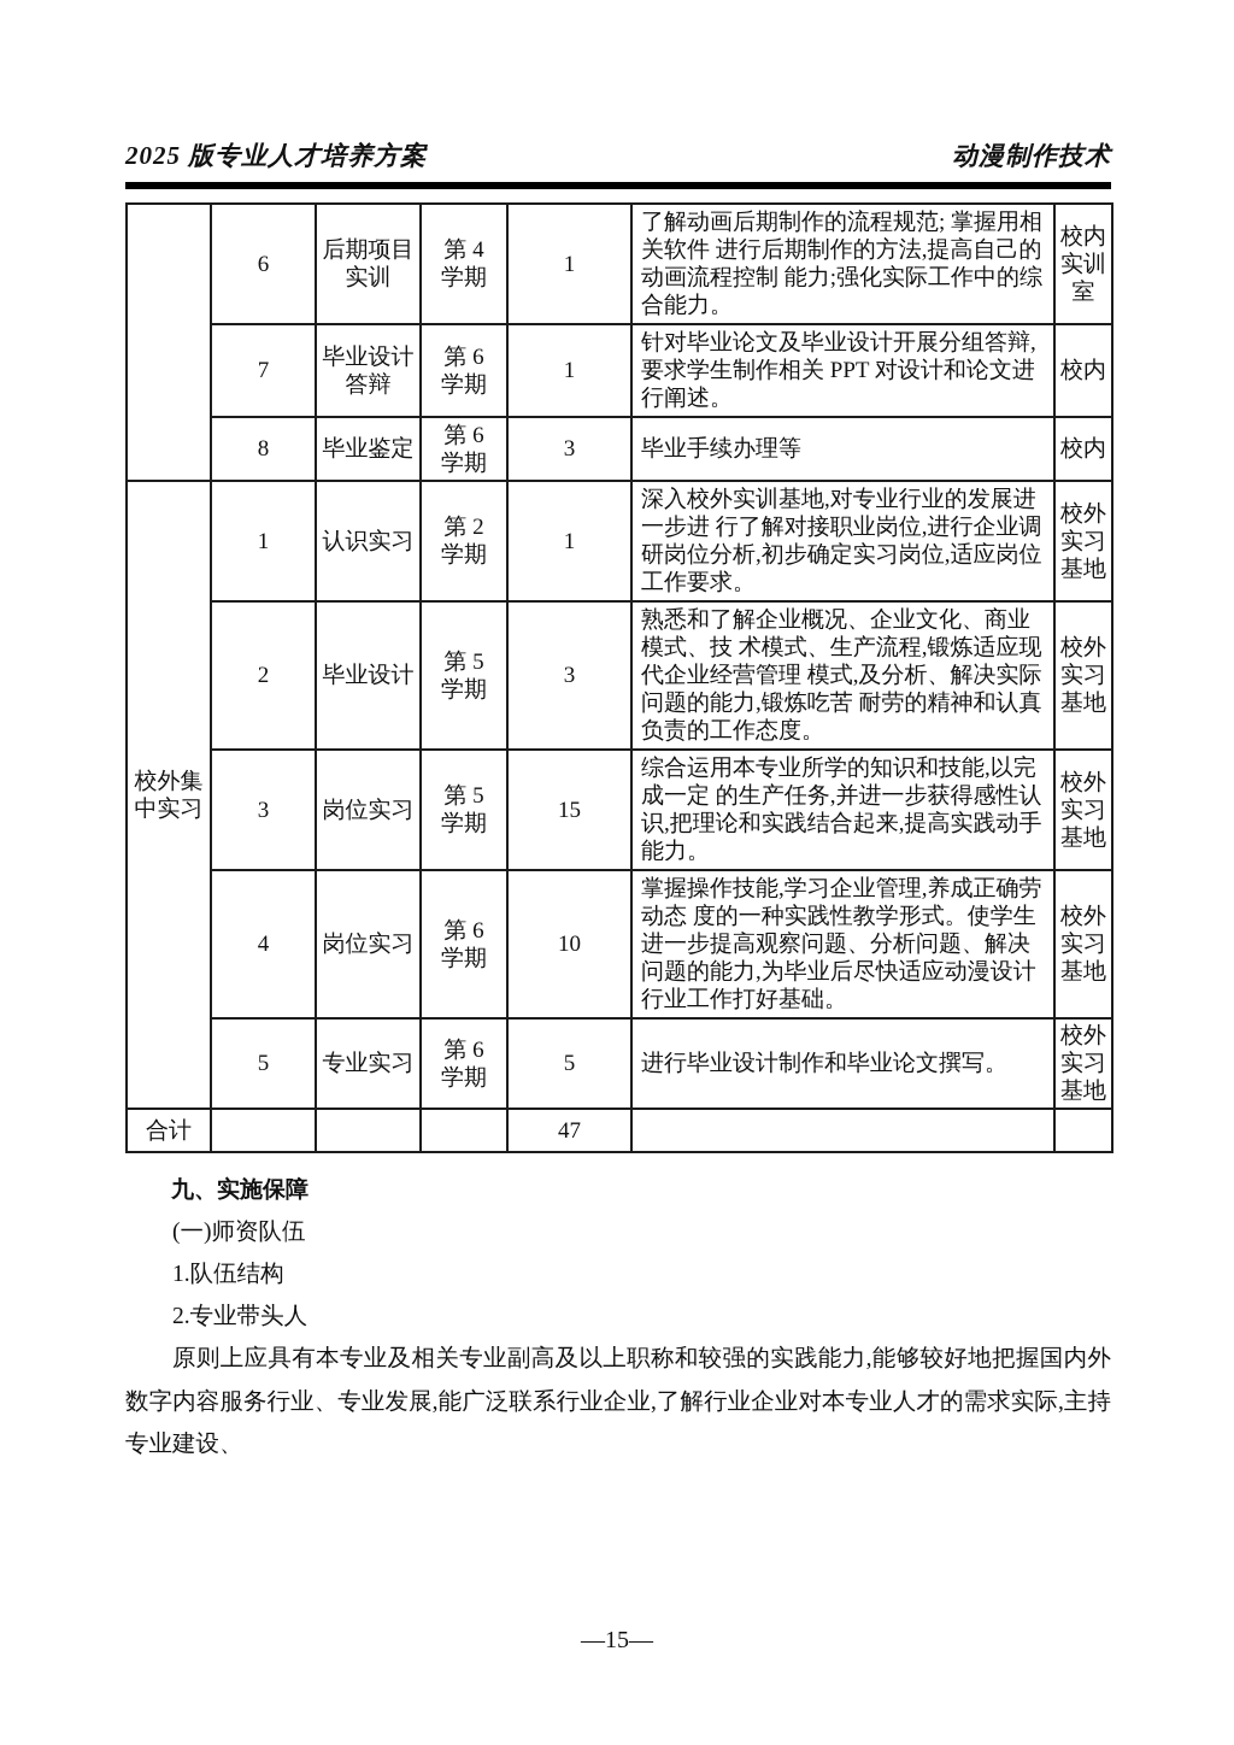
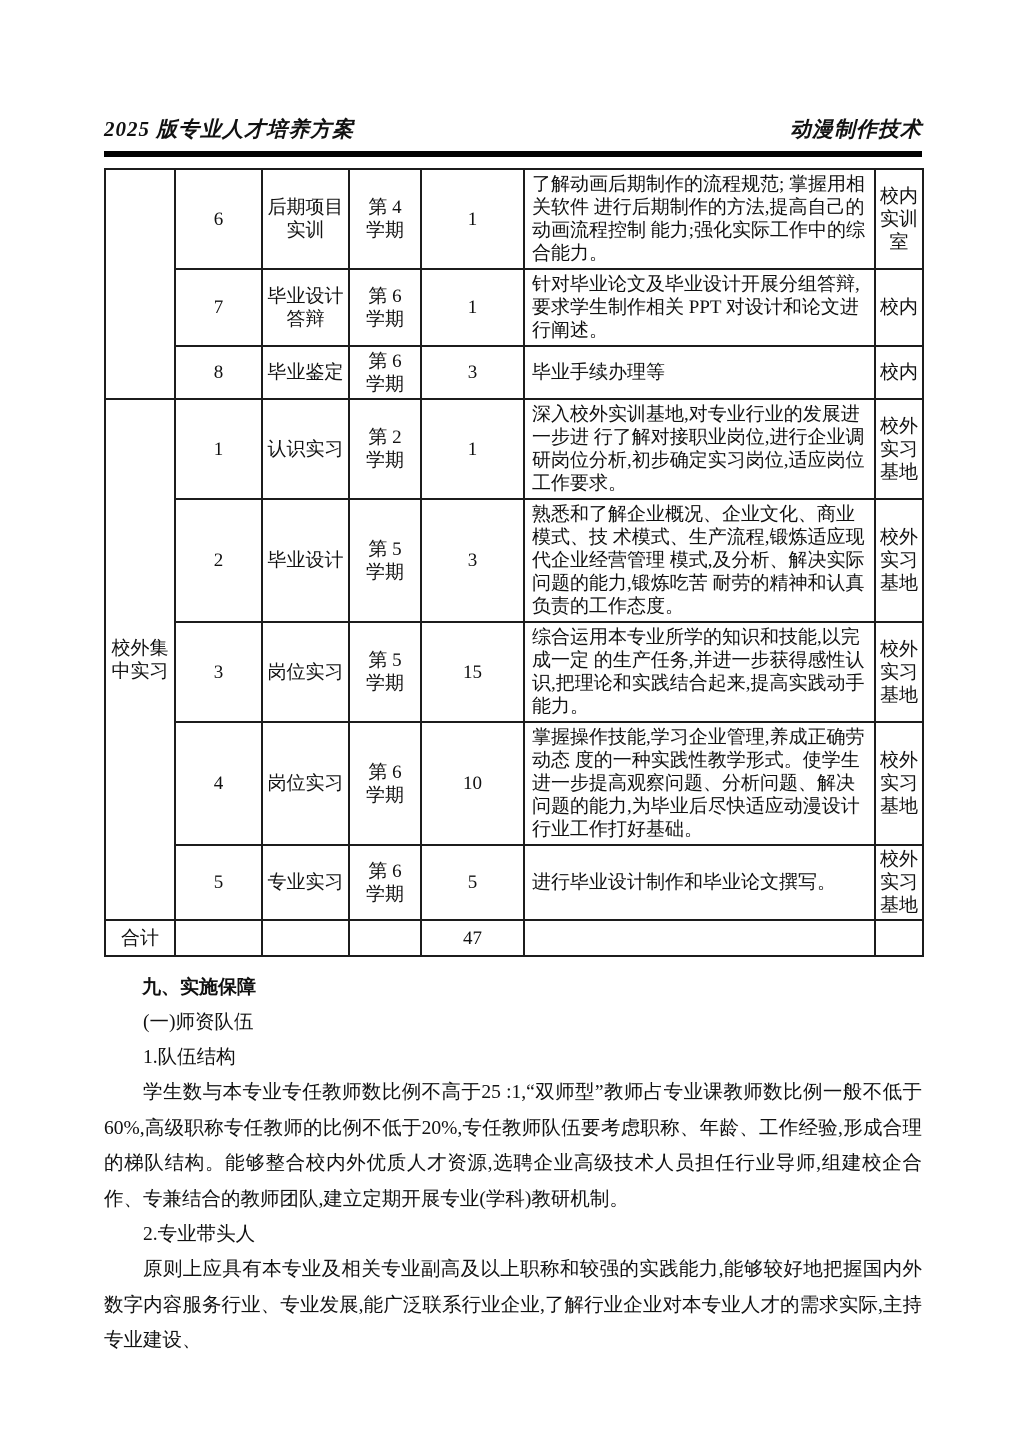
  2025 版专业人才培养方案
  动漫制作技术
  	6	后期项目实训	第 4学期	1	了解动画后期制作的流程规范; 掌握用相关软件 进行后期制作的方法,提高自己的动画流程控制 能力;强化实际工作中的综合能力。	校内实训室
  7	毕业设计答辩	第 6学期	1	针对毕业论文及毕业设计开展分组答辩,要求学生制作相关 PPT 对设计和论文进行阐述。	校内
  8	毕业鉴定	第 6学期	3	毕业手续办理等	校内
  校外集中实习	1	认识实习	第 2学期	1	深入校外实训基地,对专业行业的发展进一步进 行了解对接职业岗位,进行企业调研岗位分析,初步确定实习岗位,适应岗位工作要求。	校外实习基地
  2	毕业设计	第 5学期	3	熟悉和了解企业概况、企业文化、商业模式、技 术模式、生产流程,锻炼适应现代企业经营管理 模式,及分析、解决实际问题的能力,锻炼吃苦 耐劳的精神和认真负责的工作态度。	校外实习基地
  3	岗位实习	第 5学期	15	综合运用本专业所学的知识和技能,以完成一定 的生产任务,并进一步获得感性认识,把理论和实践结合起来,提高实践动手能力。	校外实习基地
  4	岗位实习	第 6学期	10	掌握操作技能,学习企业管理,养成正确劳动态 度的一种实践性教学形式。使学生进一步提高观察问题、分析问题、解决问题的能力,为毕业后尽快适应动漫设计行业工作打好基础。	校外实习基地
  5	专业实习	第 6学期	5	进行毕业设计制作和毕业论文撰写。	校外实习基地
  合计				47
  九、实施保障
  (一)师资队伍
  1.队伍结构
+ 学生数与本专业专任教师数比例不高于25 :1,“双师型”教师占专业课教师数比例一般不低于 60%,高级职称专任教师的比例不低于20%,专任教师队伍要考虑职称、年龄、工作经验,形成合理的梯队结构。能够整合校内外优质人才资源,选聘企业高级技术人员担任行业导师,组建校企合作、专兼结合的教师团队,建立定期开展专业(学科)教研机制。
  2.专业带头人
  原则上应具有本专业及相关专业副高及以上职称和较强的实践能力,能够较好地把握国内外数字内容服务行业、专业发展,能广泛联系行业企业,了解行业企业对本专业人才的需求实际,主持专业建设、
- —15—
